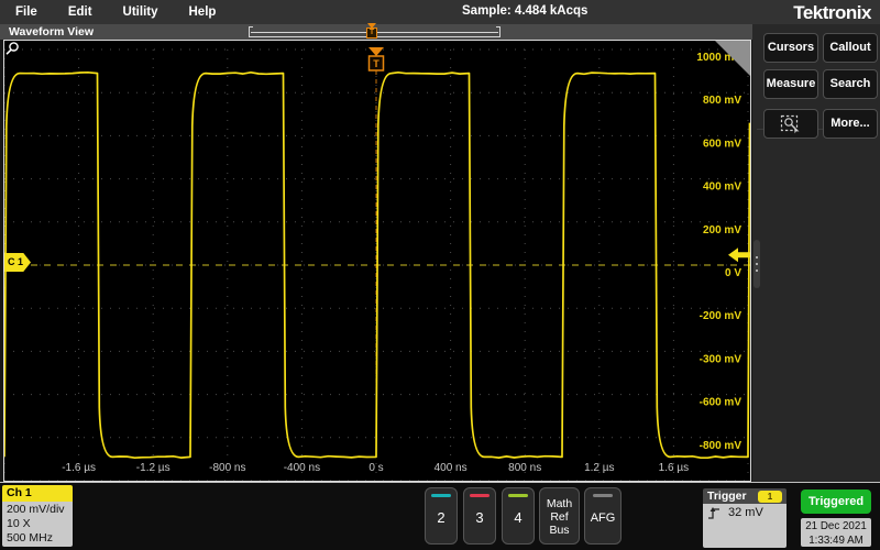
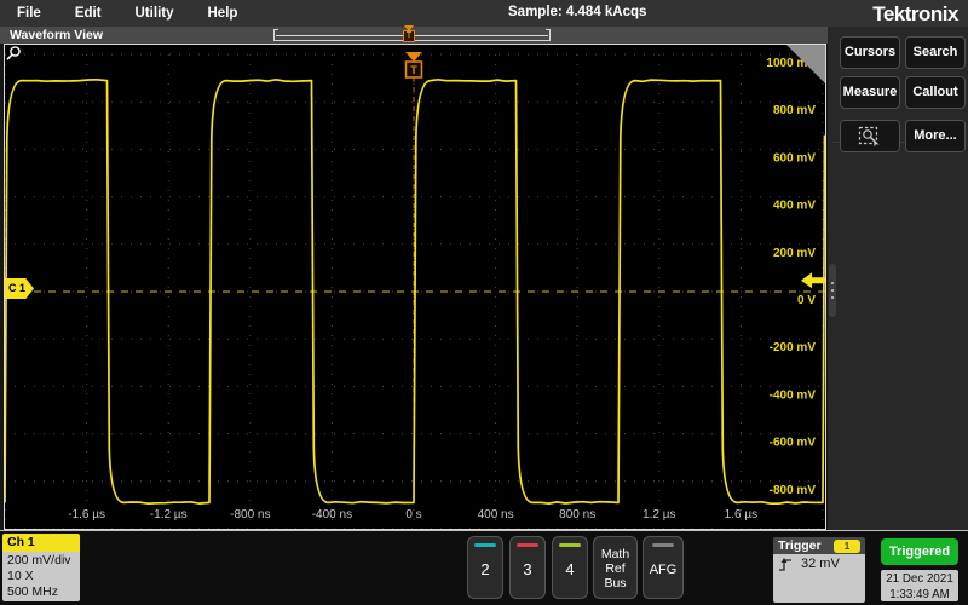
  File
  Edit
  Utility
  Help
  Sample: 4.484 kAcqs
  Tektronix
  Waveform View
  1000 mV
  800 mV
  600 mV
  400 mV
  200 mV
  0 V
  -200 mV
- -300 mV
+ -400 mV
  -600 mV
  -800 mV
  -1.6 µs
  -1.2 µs
  -800 ns
  -400 ns
  0 s
  400 ns
  800 ns
  1.2 µs
  1.6 µs
  T
  C 1
  Cursors
- Callout
+ Search
  Measure
- Search
+ Callout
  More...
  Ch 1
  200 mV/div
  10 X
  500 MHz
  2
  3
  4
  Math
  Ref
  Bus
  AFG
  Trigger
  1
  32 mV
  Triggered
  21 Dec 2021
  1:33:49 AM
